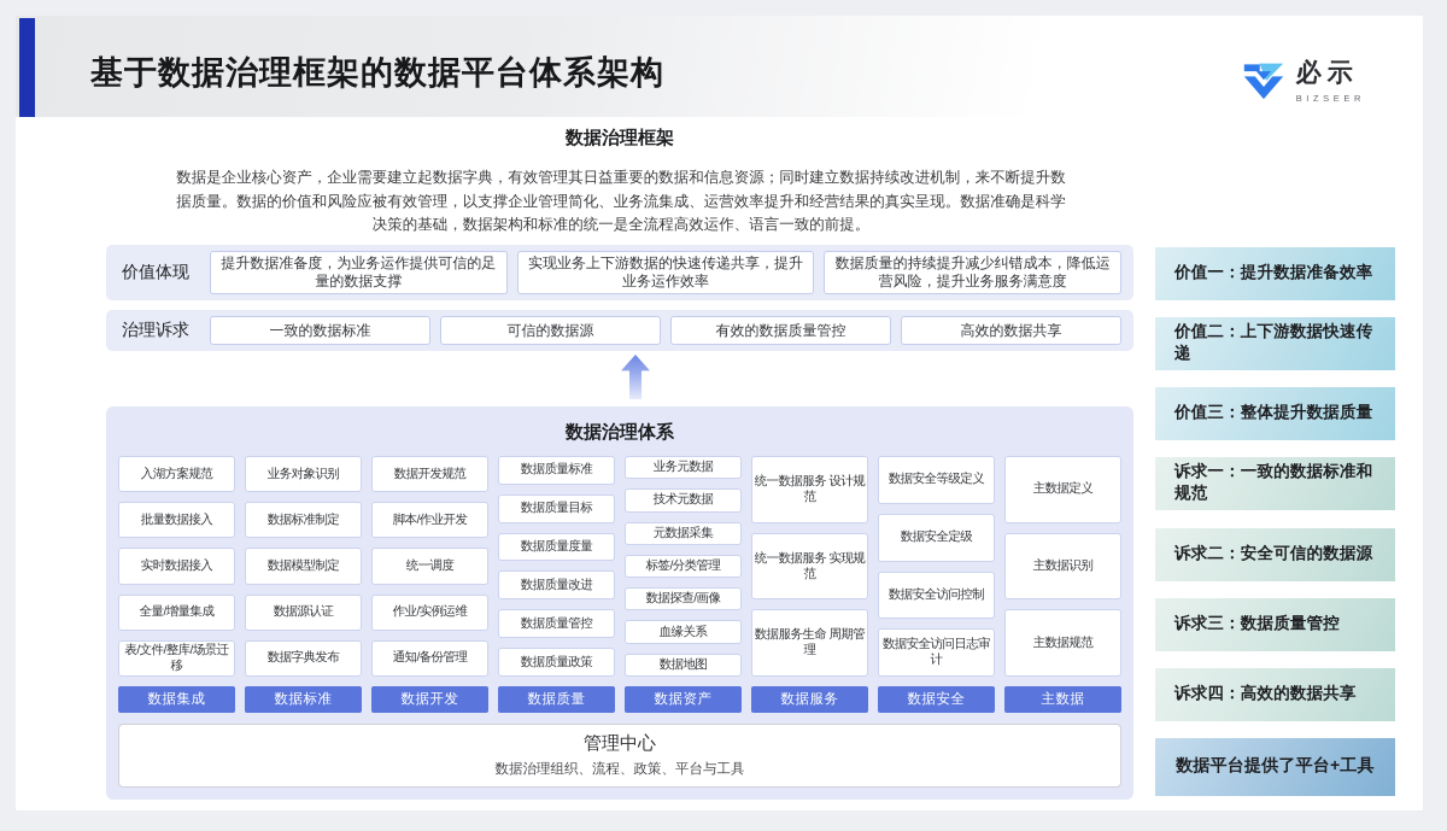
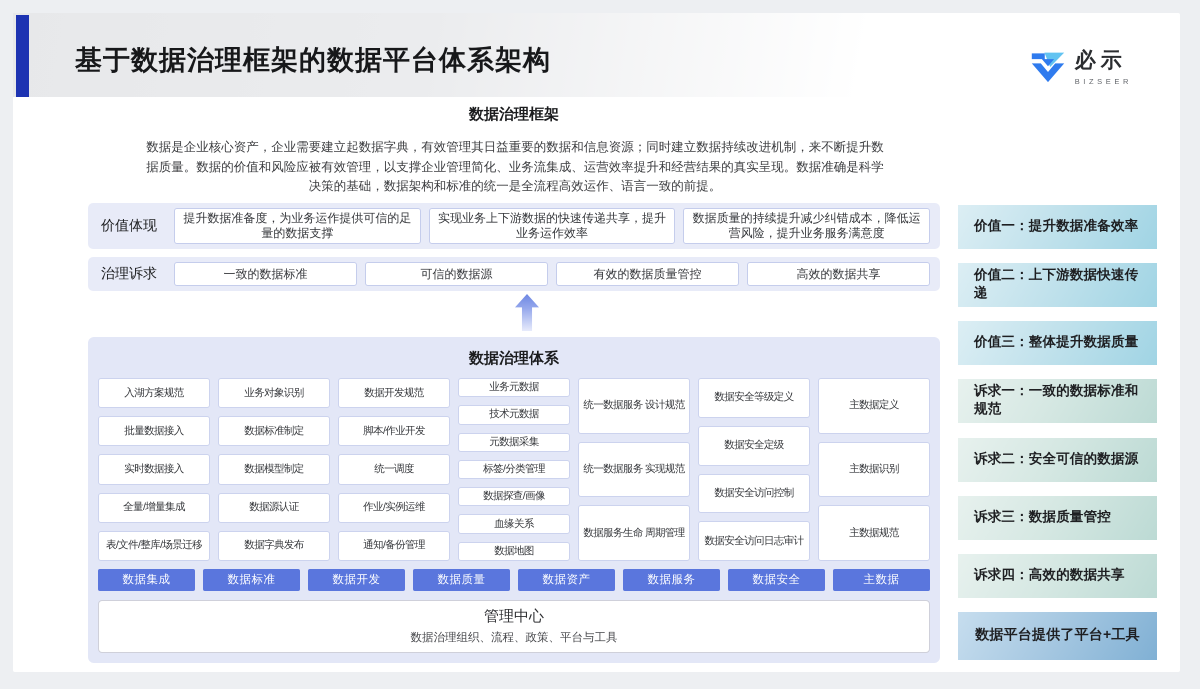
  基于数据治理框架的数据平台体系架构
  必示
  BIZSEER
  数据治理框架
  数据是企业核心资产，企业需要建立起数据字典，有效管理其日益重要的数据和信息资源；同时建立数据持续改进机制，来不断提升数据质量。数据的价值和风险应被有效管理，以支撑企业管理简化、业务流集成、运营效率提升和经营结果的真实呈现。数据准确是科学决策的基础，数据架构和标准的统一是全流程高效运作、语言一致的前提。
  价值体现
  提升数据准备度，为业务运作提供可信的足量的数据支撑
  实现业务上下游数据的快速传递共享，提升业务运作效率
  数据质量的持续提升减少纠错成本，降低运营风险，提升业务服务满意度
  治理诉求
  一致的数据标准
  可信的数据源
  有效的数据质量管控
  高效的数据共享
  数据治理体系
  入湖方案规范
  批量数据接入
  实时数据接入
  全量/增量集成
  表/文件/整库/场景迁移
  业务对象识别
  数据标准制定
  数据模型制定
  数据源认证
  数据字典发布
  数据开发规范
  脚本/作业开发
  统一调度
  作业/实例运维
  通知/备份管理
- 数据质量标准
- 数据质量目标
- 数据质量度量
- 数据质量改进
- 数据质量管控
- 数据质量政策
  业务元数据
  技术元数据
  元数据采集
  标签/分类管理
  数据探查/画像
  血缘关系
  数据地图
  统一数据服务 设计规范
  统一数据服务 实现规范
  数据服务生命 周期管理
  数据安全等级定义
  数据安全定级
  数据安全访问控制
  数据安全访问日志审计
  主数据定义
  主数据识别
  主数据规范
  数据集成
  数据标准
  数据开发
  数据质量
  数据资产
  数据服务
  数据安全
  主数据
  管理中心
  数据治理组织、流程、政策、平台与工具
  价值一：提升数据准备效率
  价值二：上下游数据快速传递
  价值三：整体提升数据质量
  诉求一：一致的数据标准和规范
  诉求二：安全可信的数据源
  诉求三：数据质量管控
  诉求四：高效的数据共享
  数据平台提供了平台+工具
